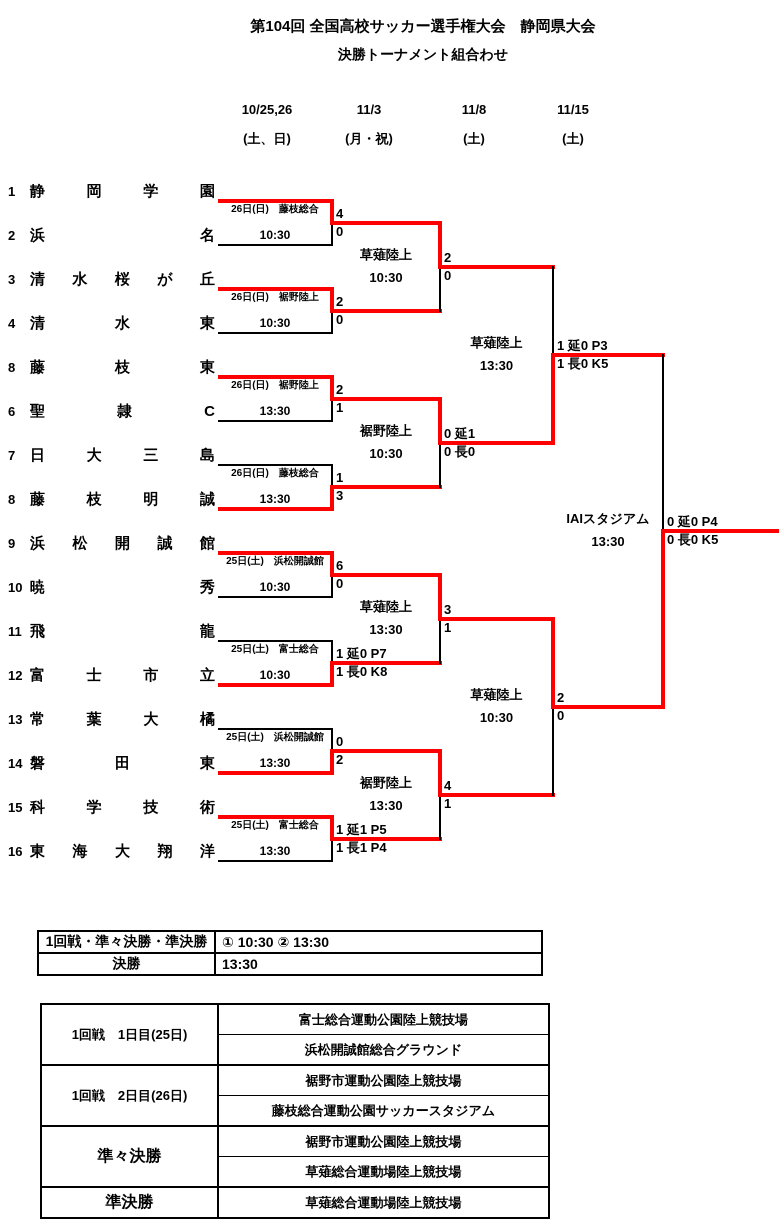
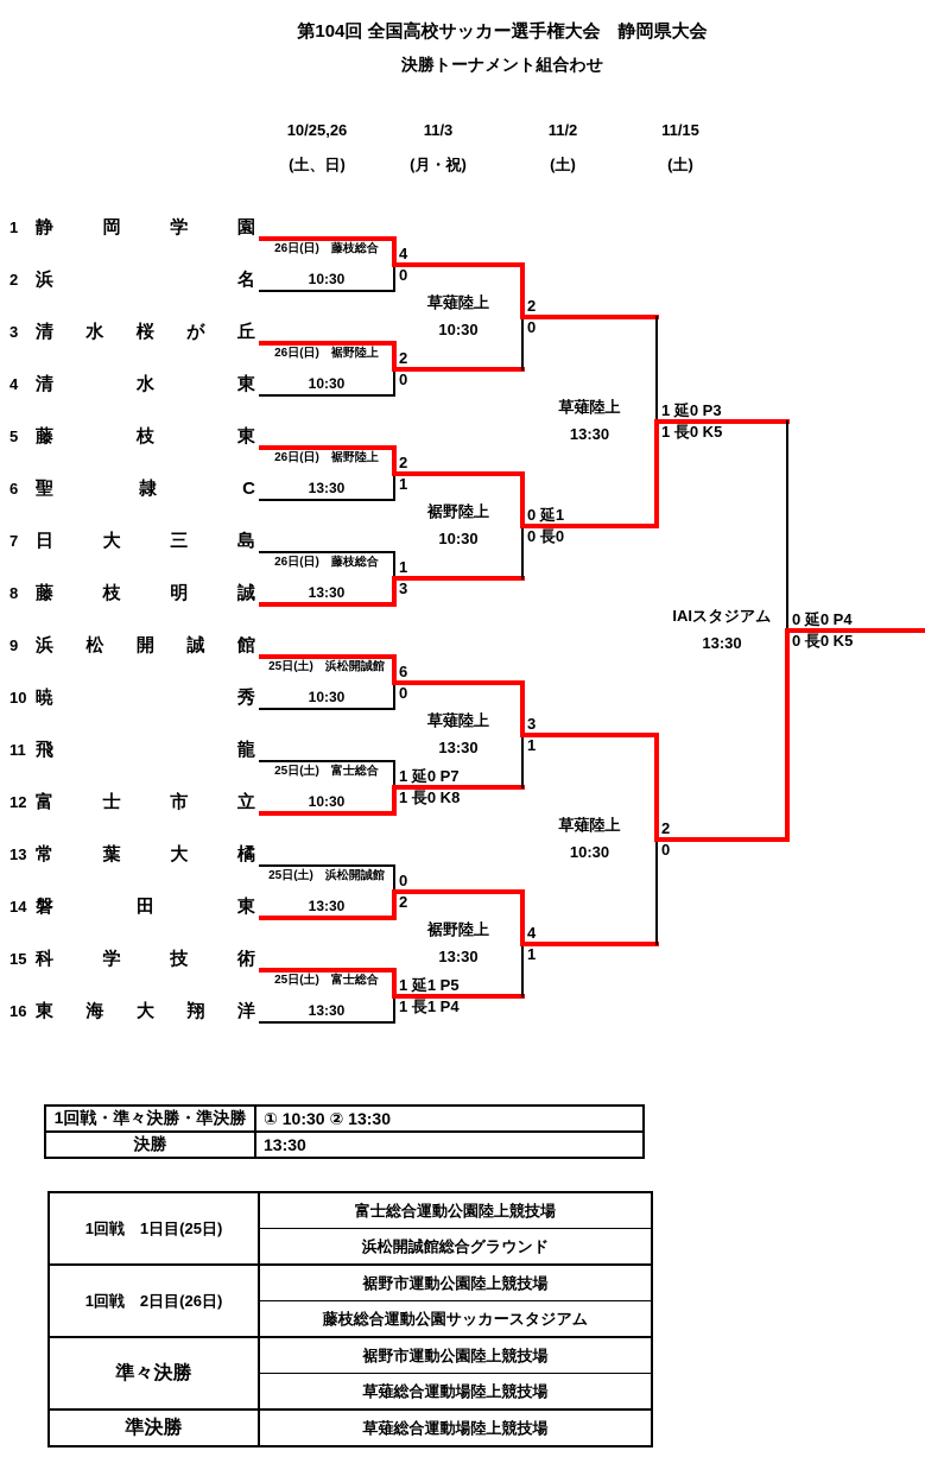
  第104回 全国高校サッカー選手権大会 静岡県大会
  決勝トーナメント組合わせ
  10/25,26
  (土、日)
  11/3
  (月・祝)
- 11/8
+ 11/2
  (土)
  11/15
  (土)
  1 静岡学園
  2 浜名
  3 清水桜が丘
  4 清水東
- 8 藤枝東
+ 5 藤枝東
  6 聖隷C
  7 日大三島
  8 藤枝明誠
  9 浜松開誠館
  10 暁秀
  11 飛龍
  12 富士市立
  13 常葉大橘
  14 磐田東
  15 科学技術
  16 東海大翔洋
  26日(日) 藤枝総合
  10:30
  26日(日) 裾野陸上
  10:30
  26日(日) 裾野陸上
  13:30
  26日(日) 藤枝総合
  13:30
  25日(土) 浜松開誠館
  10:30
  25日(土) 富士総合
  10:30
  25日(土) 浜松開誠館
  13:30
  25日(土) 富士総合
  13:30
  4
  0
  2
  0
  2
  1
  1
  3
  6
  0
  1 延0 P7
  1 長0 K8
  0
  2
  1 延1 P5
  1 長1 P4
  草薙陸上
  10:30
  2
  0
  裾野陸上
  10:30
  0 延1
  0 長0
  草薙陸上
  13:30
  3
  1
  裾野陸上
  13:30
  4
  1
  草薙陸上
  13:30
  1 延0 P3
  1 長0 K5
  草薙陸上
  10:30
  2
  0
  IAIスタジアム
  13:30
  0 延0 P4
  0 長0 K5
  1回戦・準々決勝・準決勝	① 10:30 ② 13:30
  決勝	13:30
  1回戦 1日目(25日)	富士総合運動公園陸上競技場
  浜松開誠館総合グラウンド
  1回戦 2日目(26日)	裾野市運動公園陸上競技場
  藤枝総合運動公園サッカースタジアム
  準々決勝	裾野市運動公園陸上競技場
  草薙総合運動場陸上競技場
  準決勝	草薙総合運動場陸上競技場
